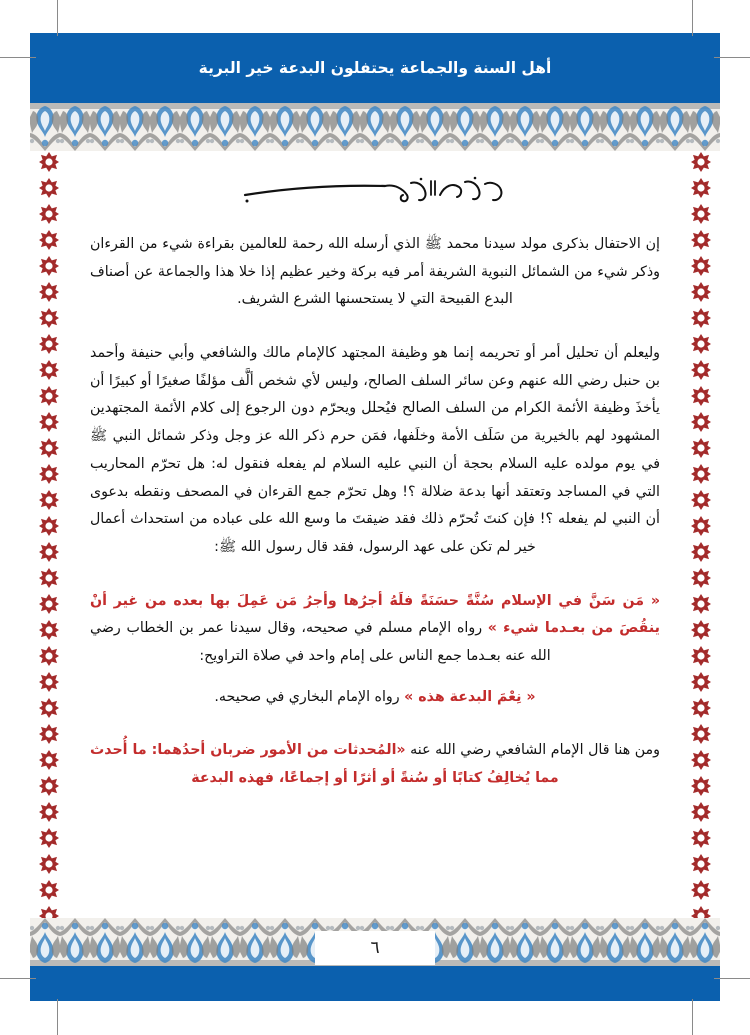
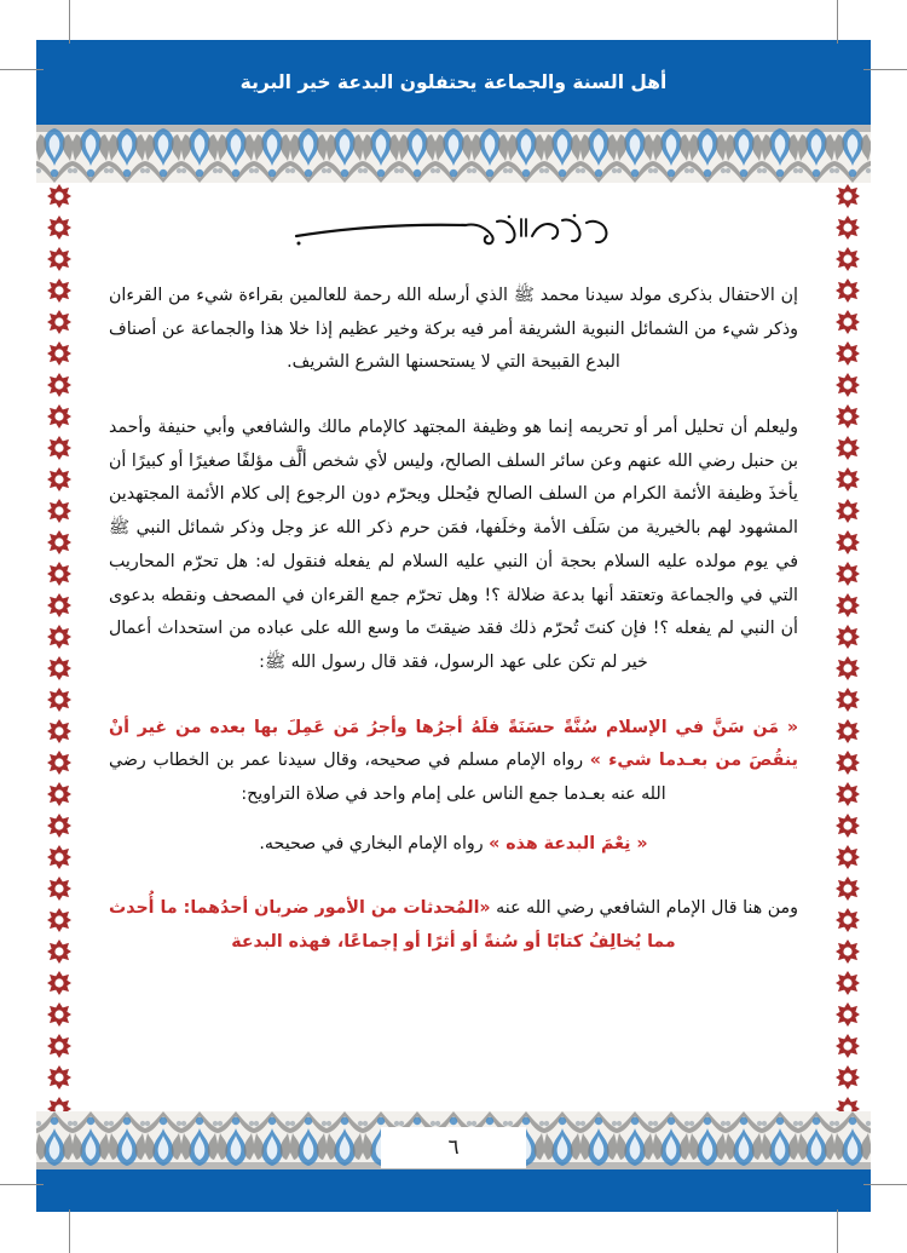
  أهل السنة والجماعة يحتفلون البدعة خير البرية
  إن الاحتفال بذكرى مولد سيدنا محمد ﷺ الذي أرسله الله رحمة للعالمين بقراءة شيء من القرءان وذكر شيء من الشمائل النبوية الشريفة أمر فيه بركة وخير عظيم إذا خلا هذا والجماعة عن أصناف البدع القبيحة التي لا يستحسنها الشرع الشريف.
- وليعلم أن تحليل أمر أو تحريمه إنما هو وظيفة المجتهد كالإمام مالك والشافعي وأبي حنيفة وأحمد بن حنبل رضي الله عنهم وعن سائر السلف الصالح، وليس لأي شخص ألَّف مؤلفًا صغيرًا أو كبيرًا أن يأخذَ وظيفة الأئمة الكرام من السلف الصالح فيُحلل ويحرّم دون الرجوع إلى كلام الأئمة المجتهدين المشهود لهم بالخيرية من سَلَف الأمة وخلَفها، فمَن حرم ذكر الله عز وجل وذكر شمائل النبي ﷺ في يوم مولده عليه السلام بحجة أن النبي عليه السلام لم يفعله فنقول له: هل تحرّم المحاريب التي في المساجد وتعتقد أنها بدعة ضلالة ؟! وهل تحرّم جمع القرءان في المصحف ونقطه بدعوى أن النبي لم يفعله ؟! فإن كنتَ تُحرّم ذلك فقد ضيقتَ ما وسع الله على عباده من استحداث أعمال خير لم تكن على عهد الرسول، فقد قال رسول الله ﷺ:
+ وليعلم أن تحليل أمر أو تحريمه إنما هو وظيفة المجتهد كالإمام مالك والشافعي وأبي حنيفة وأحمد بن حنبل رضي الله عنهم وعن سائر السلف الصالح، وليس لأي شخص ألَّف مؤلفًا صغيرًا أو كبيرًا أن يأخذَ وظيفة الأئمة الكرام من السلف الصالح فيُحلل ويحرّم دون الرجوع إلى كلام الأئمة المجتهدين المشهود لهم بالخيرية من سَلَف الأمة وخلَفها، فمَن حرم ذكر الله عز وجل وذكر شمائل النبي ﷺ في يوم مولده عليه السلام بحجة أن النبي عليه السلام لم يفعله فنقول له: هل تحرّم المحاريب التي في والجماعة وتعتقد أنها بدعة ضلالة ؟! وهل تحرّم جمع القرءان في المصحف ونقطه بدعوى أن النبي لم يفعله ؟! فإن كنتَ تُحرّم ذلك فقد ضيقتَ ما وسع الله على عباده من استحداث أعمال خير لم تكن على عهد الرسول، فقد قال رسول الله ﷺ:
  « مَن سَنَّ في الإسلام سُنَّةً حسَنَةً فلَهُ أجرُها وأجرُ مَن عَمِلَ بها بعده من غير أنْ ينقُصَ من بعـدما شيء » رواه الإمام مسلم في صحيحه، وقال سيدنا عمر بن الخطاب رضي الله عنه بعـدما جمع الناس على إمام واحد في صلاة التراويح:
  « نِعْمَ البدعة هذه » رواه الإمام البخاري في صحيحه.
  ومن هنا قال الإمام الشافعي رضي الله عنه «المُحدثات من الأمور ضربان أحدُهما: ما أُحدث مما يُخالِفُ كتابًا أو سُنةً أو أثرًا أو إجماعًا، فهذه البدعة
  ٦
